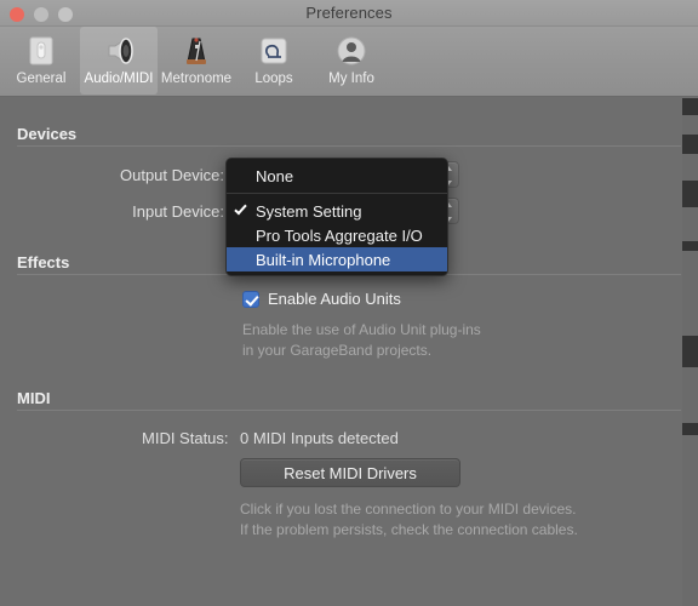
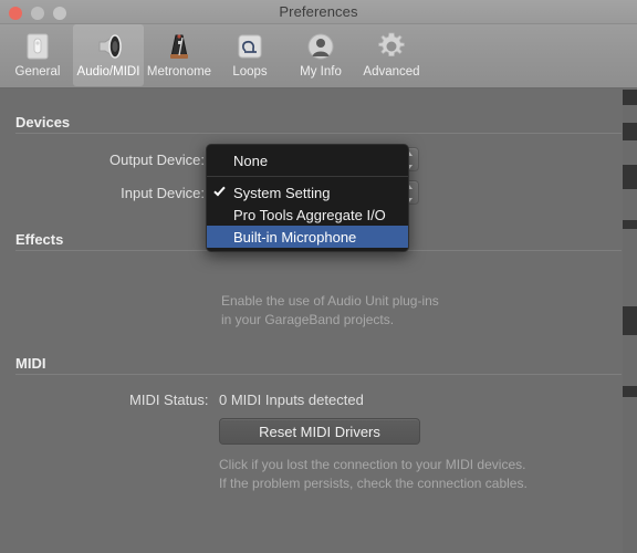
  Preferences
  General
  Audio/MIDI
  Metronome
  Loops
  My Info
+ Advanced
  Devices
  Output Device:
  Input Device:
  Effects
- Enable Audio Units
  Enable the use of Audio Unit plug-ins
  in your GarageBand projects.
  MIDI
  MIDI Status:
  0 MIDI Inputs detected
  Reset MIDI Drivers
  Click if you lost the connection to your MIDI devices.
  If the problem persists, check the connection cables.
  None
  System Setting
  Pro Tools Aggregate I/O
  Built-in Microphone
